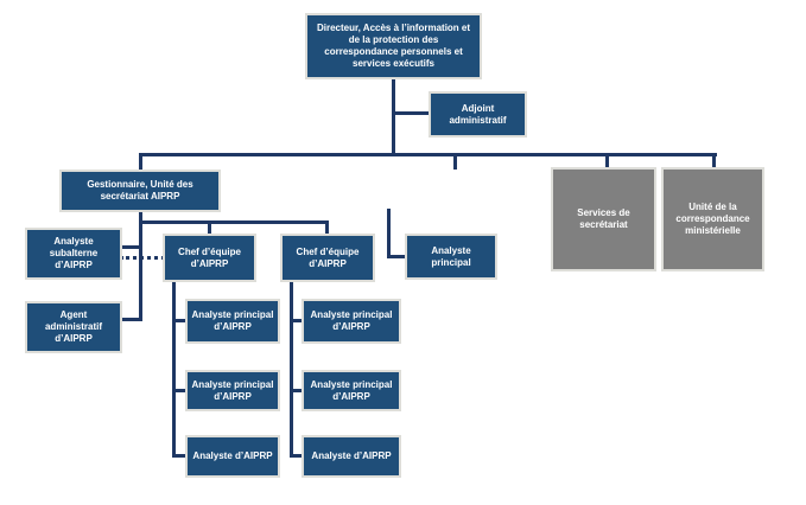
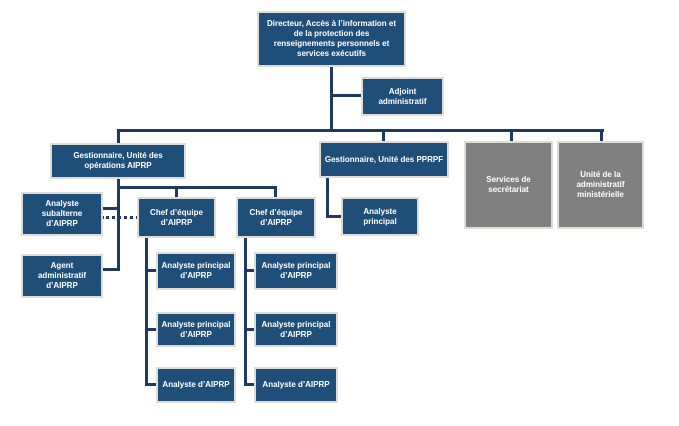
- Directeur, Accès à l’information et de la protection des correspondance personnels et services exécutifs
+ Directeur, Accès à l’information et de la protection des renseignements personnels et services exécutifs
  Adjoint administratif
- Gestionnaire, Unité des secrétariat AIPRP
+ Gestionnaire, Unité des opérations AIPRP
+ Gestionnaire, Unité des PPRPF
  Services de secrétariat
- Unité de la correspondance ministérielle
+ Unité de la administratif ministérielle
  Analyste subalterne d’AIPRP
  Agent administratif d’AIPRP
  Chef d’équipe d’AIPRP
  Chef d’équipe d’AIPRP
  Analyste principal
  Analyste principal d’AIPRP
  Analyste principal d’AIPRP
  Analyste d’AIPRP
  Analyste principal d’AIPRP
  Analyste principal d’AIPRP
  Analyste d’AIPRP
